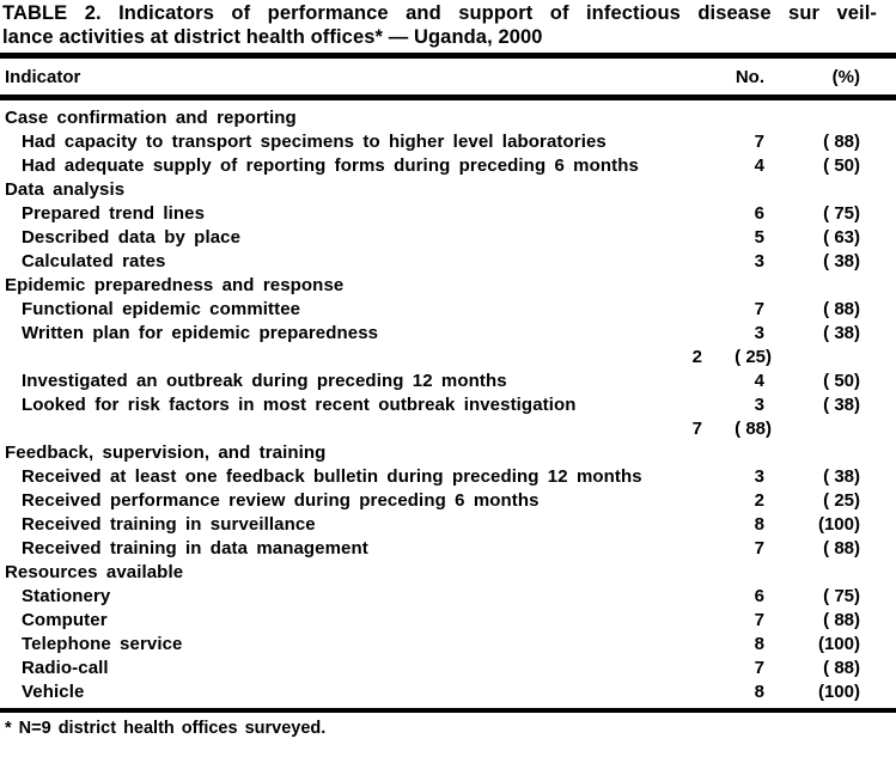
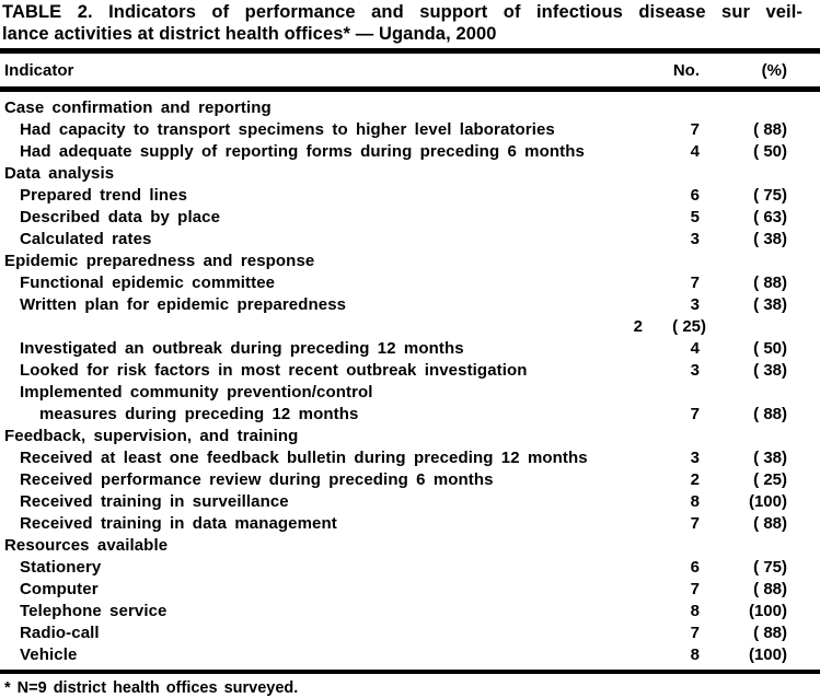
  TABLE 2. Indicators of performance and support of infectious disease sur veil-
  lance activities at district health offices* — Uganda, 2000
  Indicator
  No.
  (%)
  Case confirmation and reporting
  Had capacity to transport specimens to higher level laboratories
  7
  ( 88)
  Had adequate supply of reporting forms during preceding 6 months
  4
  ( 50)
  Data analysis
  Prepared trend lines
  6
  ( 75)
  Described data by place
  5
  ( 63)
  Calculated rates
  3
  ( 38)
  Epidemic preparedness and response
  Functional epidemic committee
  7
  ( 88)
  Written plan for epidemic preparedness
  3
  ( 38)
  2
  ( 25)
  Investigated an outbreak during preceding 12 months
  4
  ( 50)
  Looked for risk factors in most recent outbreak investigation
  3
  ( 38)
+ Implemented community prevention/control
+ measures during preceding 12 months
  7
  ( 88)
  Feedback, supervision, and training
  Received at least one feedback bulletin during preceding 12 months
  3
  ( 38)
  Received performance review during preceding 6 months
  2
  ( 25)
  Received training in surveillance
  8
  (100)
  Received training in data management
  7
  ( 88)
  Resources available
  Stationery
  6
  ( 75)
  Computer
  7
  ( 88)
  Telephone service
  8
  (100)
  Radio-call
  7
  ( 88)
  Vehicle
  8
  (100)
  * N=9 district health offices surveyed.
